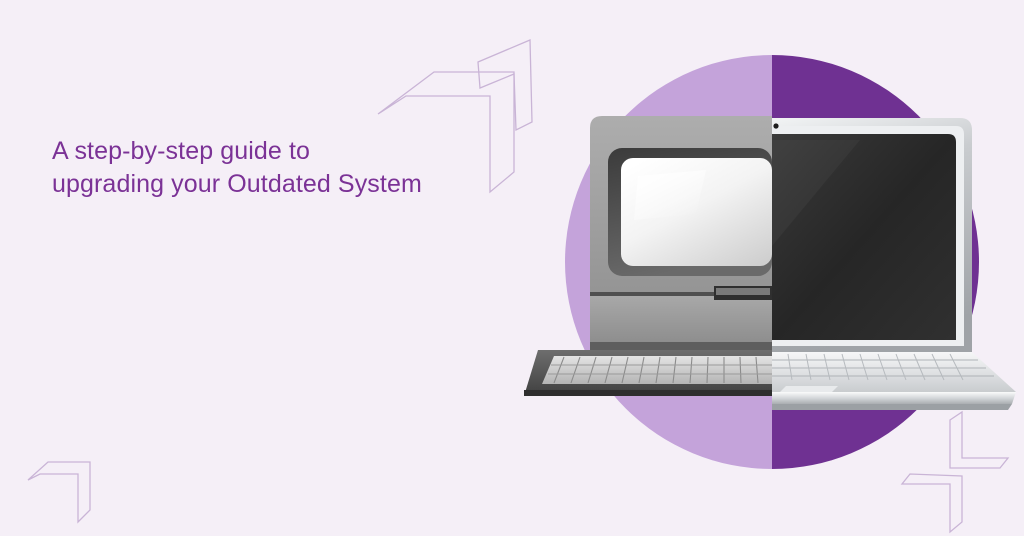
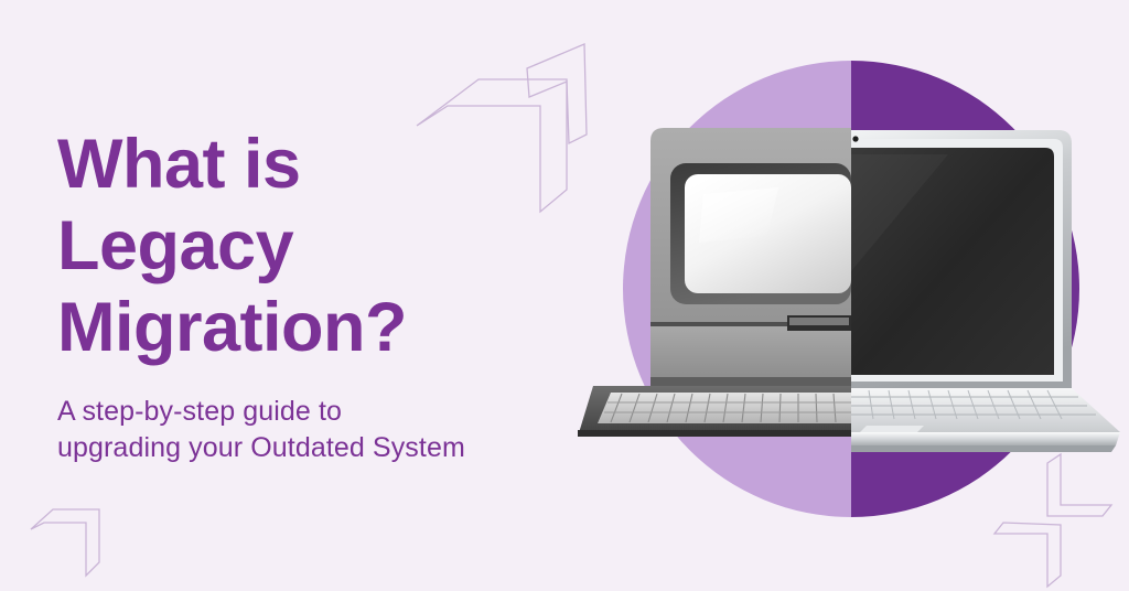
+ What is
+ Legacy
+ Migration?
  A step-by-step guide to
  upgrading your Outdated System
